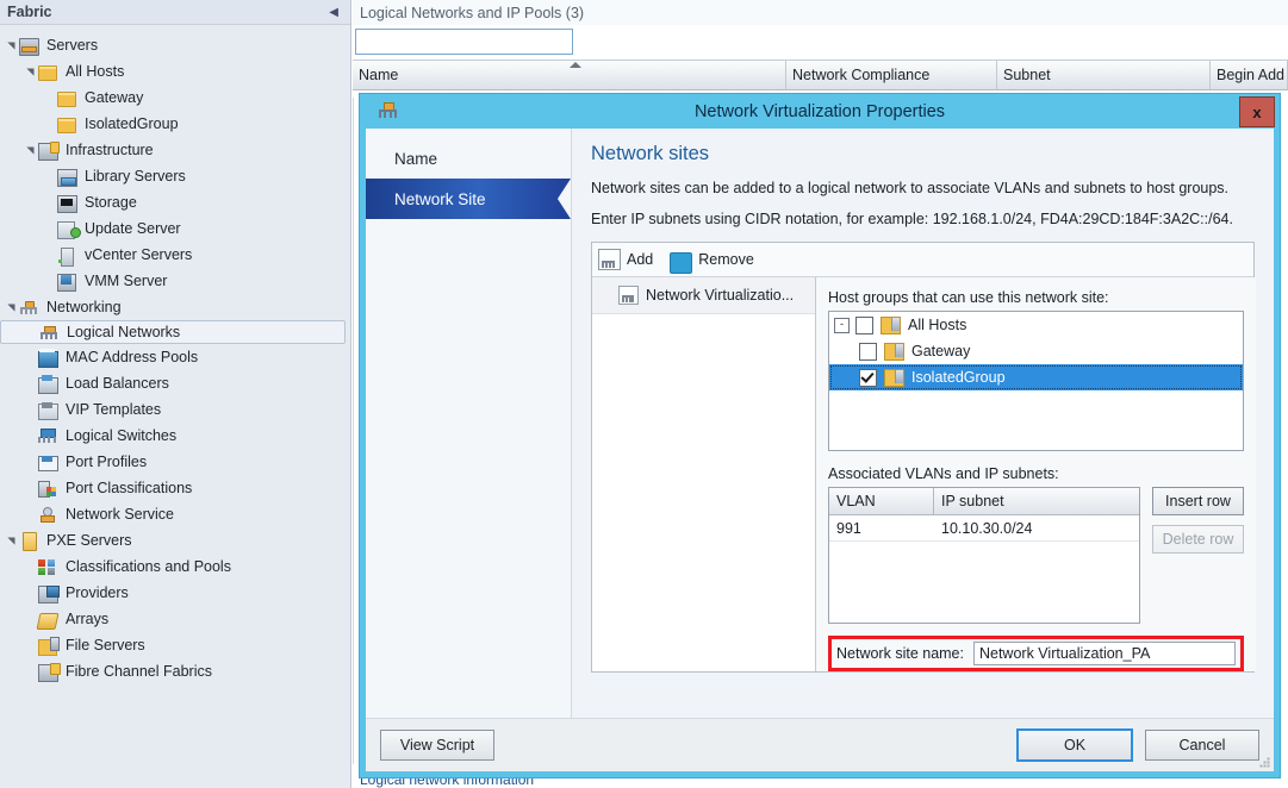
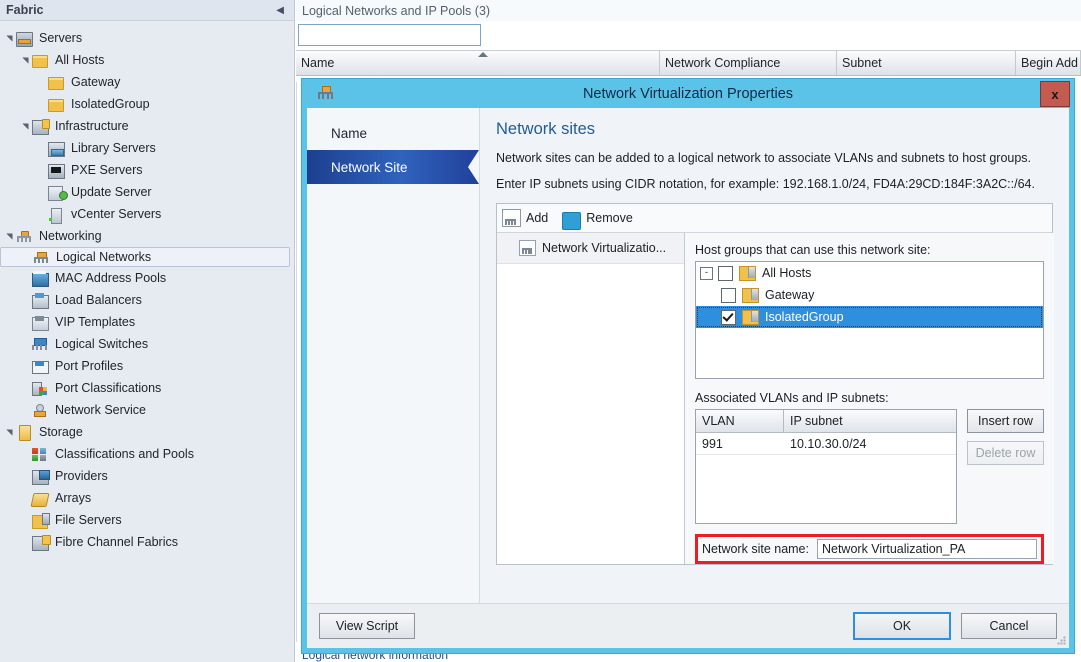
  Fabric
  ◀
  Servers
  All Hosts
  Gateway
  IsolatedGroup
  Infrastructure
  Library Servers
- Storage
+ PXE Servers
  Update Server
  vCenter Servers
- VMM Server
  Networking
  Logical Networks
  MAC Address Pools
  Load Balancers
  VIP Templates
  Logical Switches
  Port Profiles
  Port Classifications
  Network Service
- PXE Servers
+ Storage
  Classifications and Pools
  Providers
  Arrays
  File Servers
  Fibre Channel Fabrics
  Logical Networks and IP Pools (3)
  Name
  Network Compliance
  Subnet
  Begin Add
  Logical network information
  Network Virtualization Properties
  x
  Name
  Network Site
  Network sites
  Network sites can be added to a logical network to associate VLANs and subnets to host groups.
  Enter IP subnets using CIDR notation, for example: 192.168.1.0/24, FD4A:29CD:184F:3A2C::/64.
  Add
  Remove
  Network Virtualizatio...
  Host groups that can use this network site:
  -
  All Hosts
  Gateway
  IsolatedGroup
  Associated VLANs and IP subnets:
  VLAN
  IP subnet
  991
  10.10.30.0/24
  Insert row
  Delete row
  Network site name:
  Network Virtualization_PA
  View Script
  OK
  Cancel
